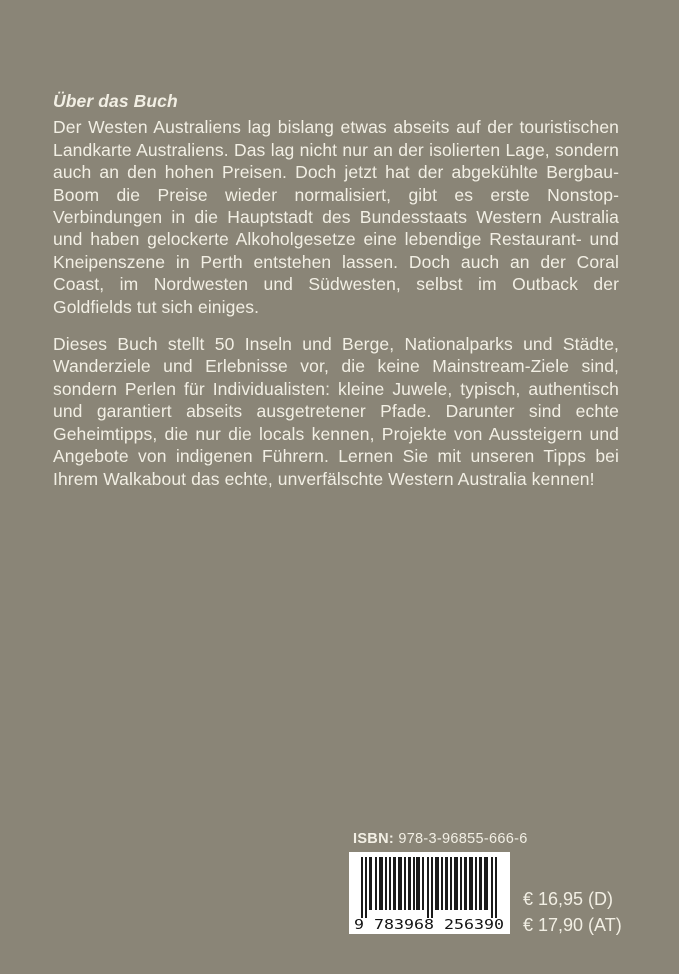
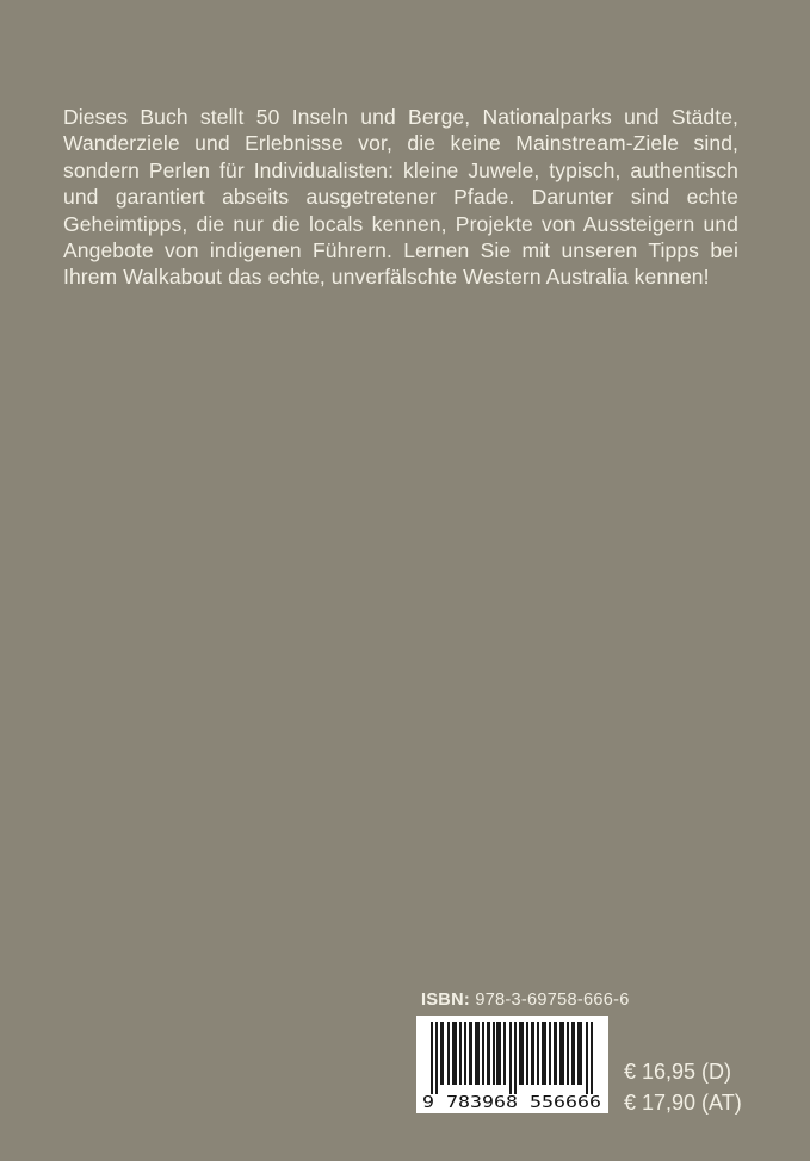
- Über das Buch
- Der Westen Australiens lag bislang etwas abseits auf der touristischen Landkarte Australiens. Das lag nicht nur an der isolierten Lage, sondern auch an den hohen Preisen. Doch jetzt hat der abgekühlte Bergbau-Boom die Preise wieder normalisiert, gibt es erste Nonstop-Verbindungen in die Hauptstadt des Bundesstaats Western Australia und haben gelockerte Alkoholgesetze eine lebendige Restaurant- und Kneipenszene in Perth entstehen lassen. Doch auch an der Coral Coast, im Nordwesten und Südwesten, selbst im Outback der Goldfields tut sich einiges.
  Dieses Buch stellt 50 Inseln und Berge, Nationalparks und Städte, Wanderziele und Erlebnisse vor, die keine Mainstream-Ziele sind, sondern Perlen für Individualisten: kleine Juwele, typisch, authentisch und garantiert abseits ausgetretener Pfade. Darunter sind echte Geheimtipps, die nur die locals kennen, Projekte von Aussteigern und Angebote von indigenen Führern. Lernen Sie mit unseren Tipps bei Ihrem Walkabout das echte, unverfälschte Western Australia kennen!
- ISBN: 978-3-96855-666-6
+ ISBN: 978-3-69758-666-6
- 9 783968 256390
+ 9 783968 556666
  € 16,95 (D)
  € 17,90 (AT)
